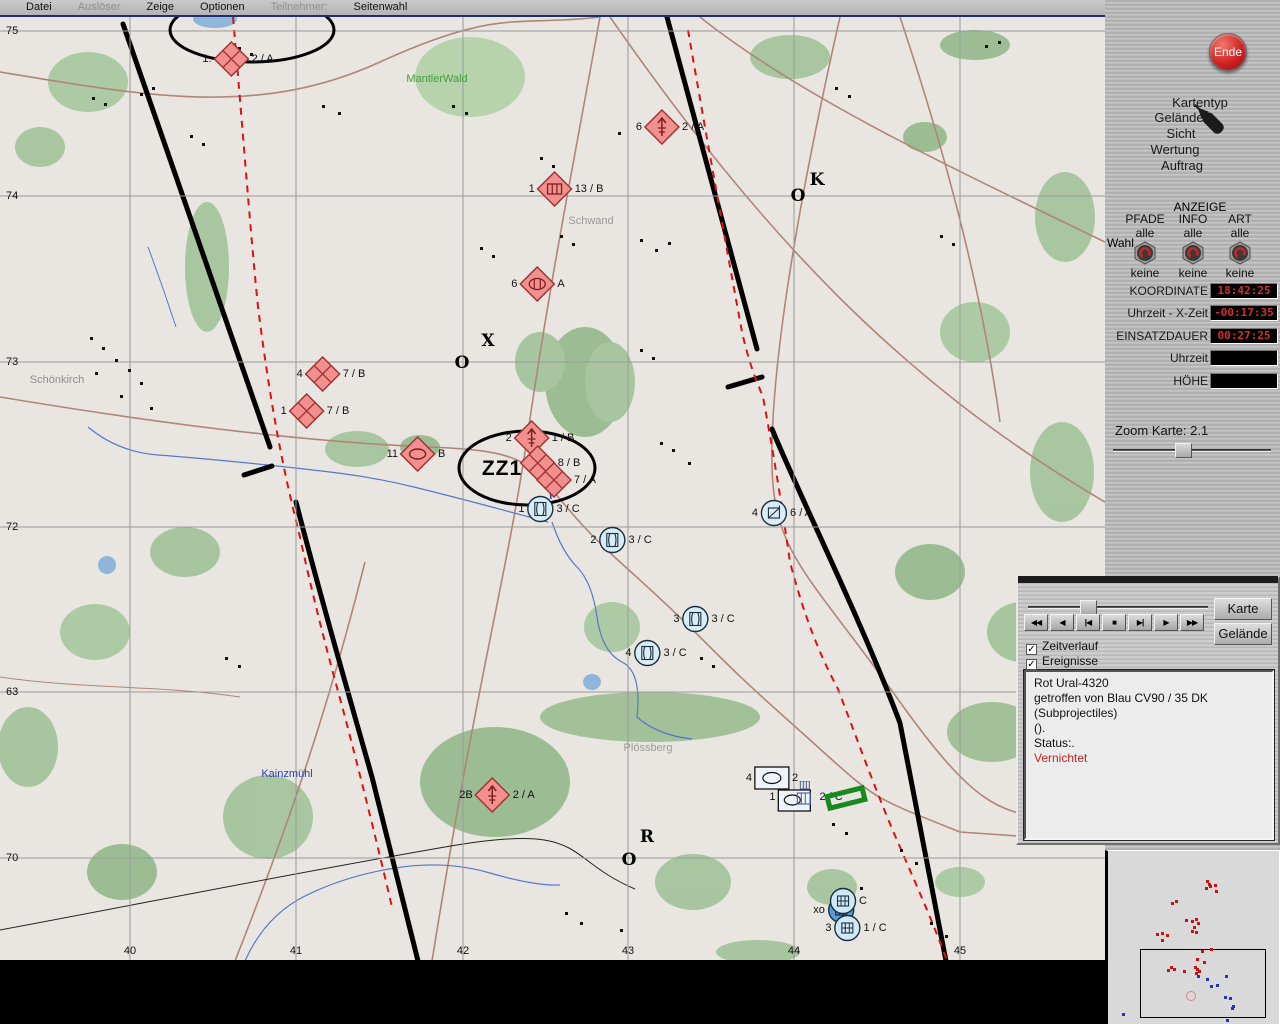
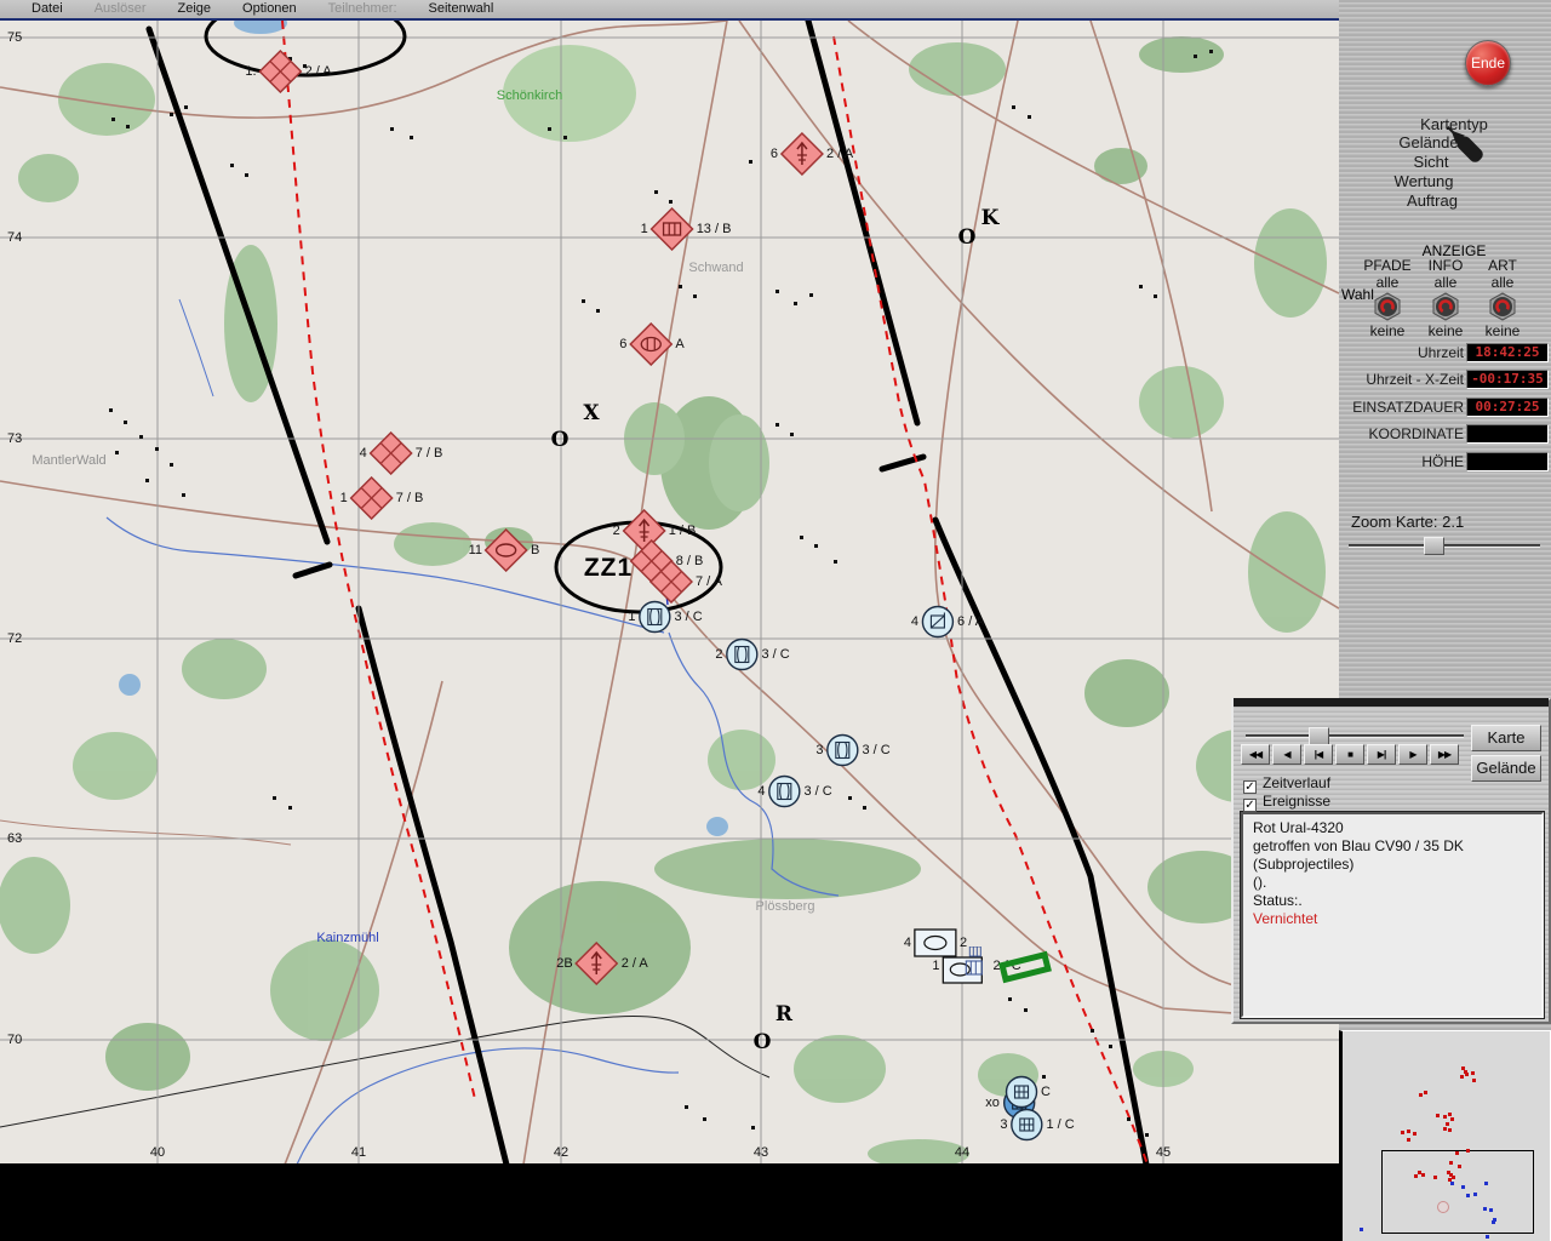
  Datei Auslöser Zeige Optionen Teilnehmer: Seitenwahl
  40
  41
  42
  43
  44
  45
  75
  74
  73
  72
  63
  70
- MantlerWald
+ Schönkirch
  Schwand
- Schönkirch
+ MantlerWald
  Kainzmühl
  Plössberg
  X
  O
  K
  O
  R
  O
  ZZ1
  1.
  2 / A
  6
  2 / A
  1
  13 / B
  6
  A
  4
  7 / B
  1
  7 / B
  11
  B
  2
  1 / B
  8 / B
  7 / A
  1
  3 / C
  2
  3 / C
  3
  3 / C
  4
  3 / C
  4
  6 / A
  2B
  2 / A
  4
  2
  1
  xo
  C
  3
  1 / C
  Ende
  Kartentyp
  Gelände
  Sicht
  Wertung
  Auftrag
  ANZEIGE
  Wahl
- KOORDINATE
+ Uhrzeit
  18:42:25
  Uhrzeit - X-Zeit
  -00:17:35
  EINSATZDAUER
  00:27:25
- Uhrzeit
+ KOORDINATE
  HÖHE
  Zoom Karte: 2.1
  PFADE
  alle
  keine
  INFO
  alle
  keine
  ART
  alle
  keine
  ◀◀
  ◀
  |◀
  ■
  ▶|
  ▶
  ▶▶
  Karte
  Gelände
  Rot Ural-4320
  getroffen von Blau CV90 / 35 DK
  (Subprojectiles)
  ().
  Status:.
  Vernichtet
  ✓ Zeitverlauf
  ✓ Ereignisse
